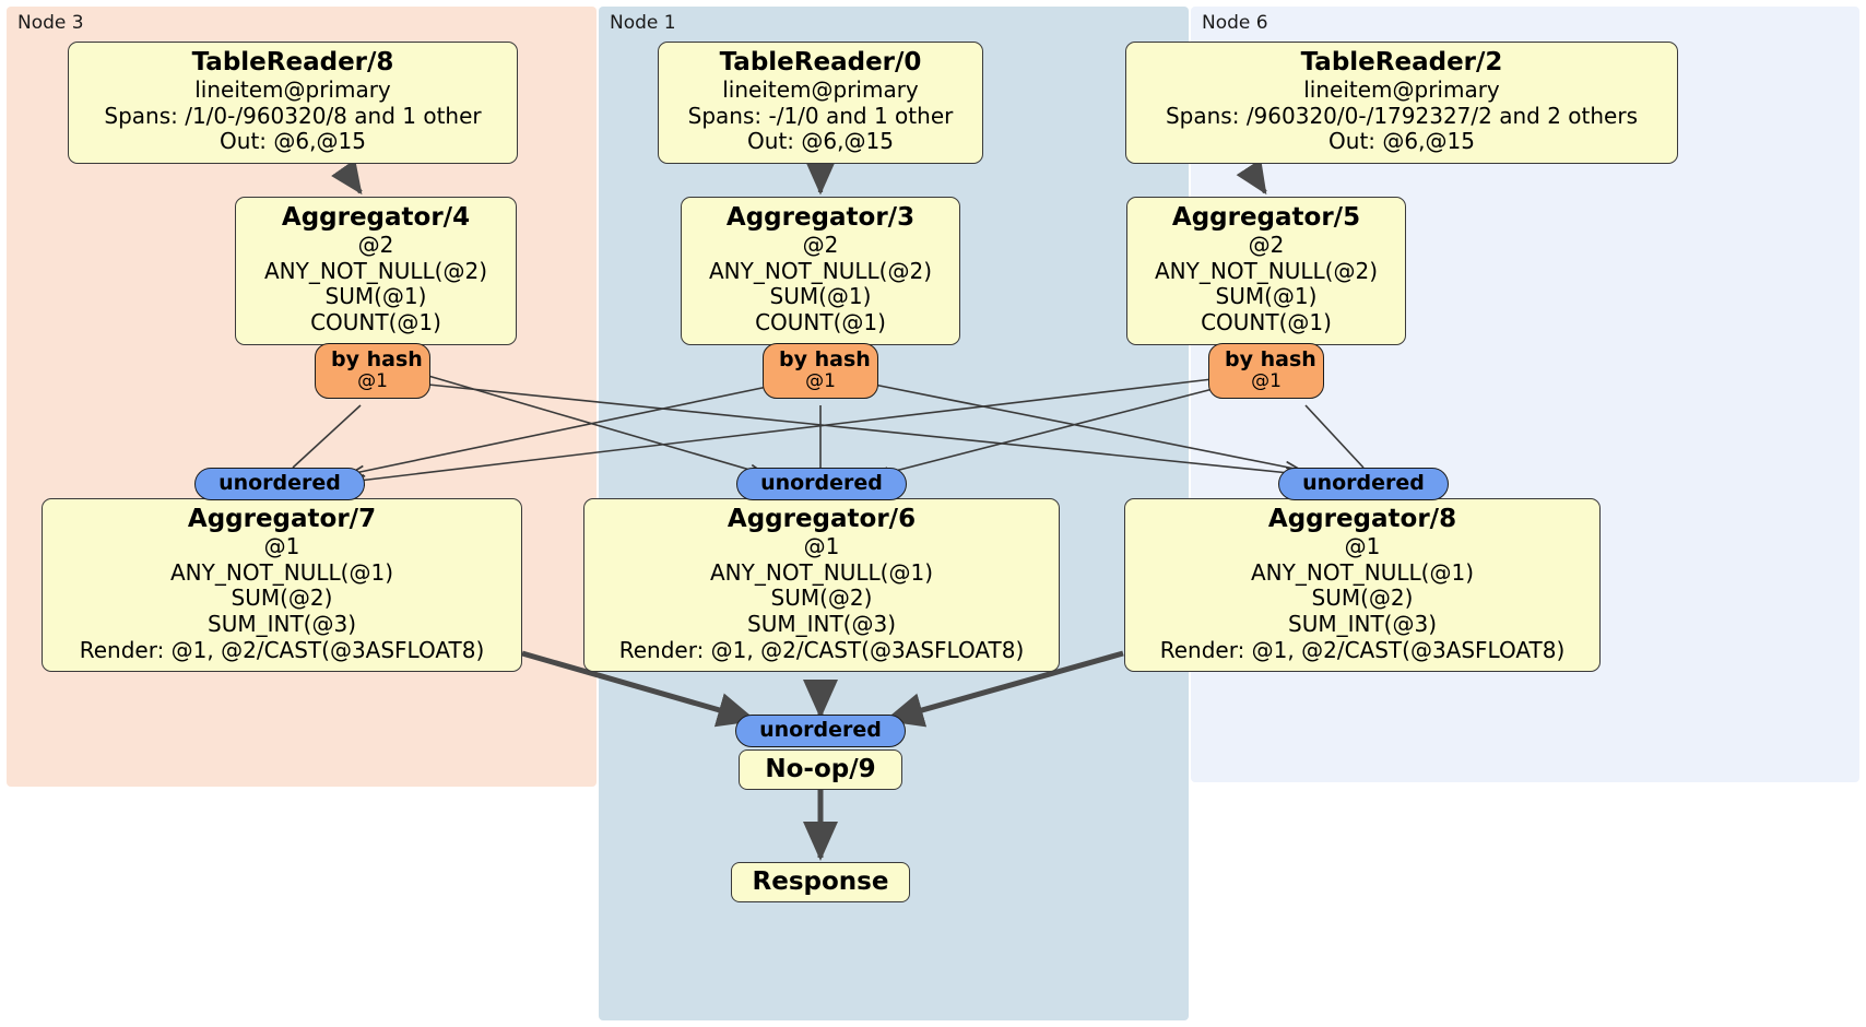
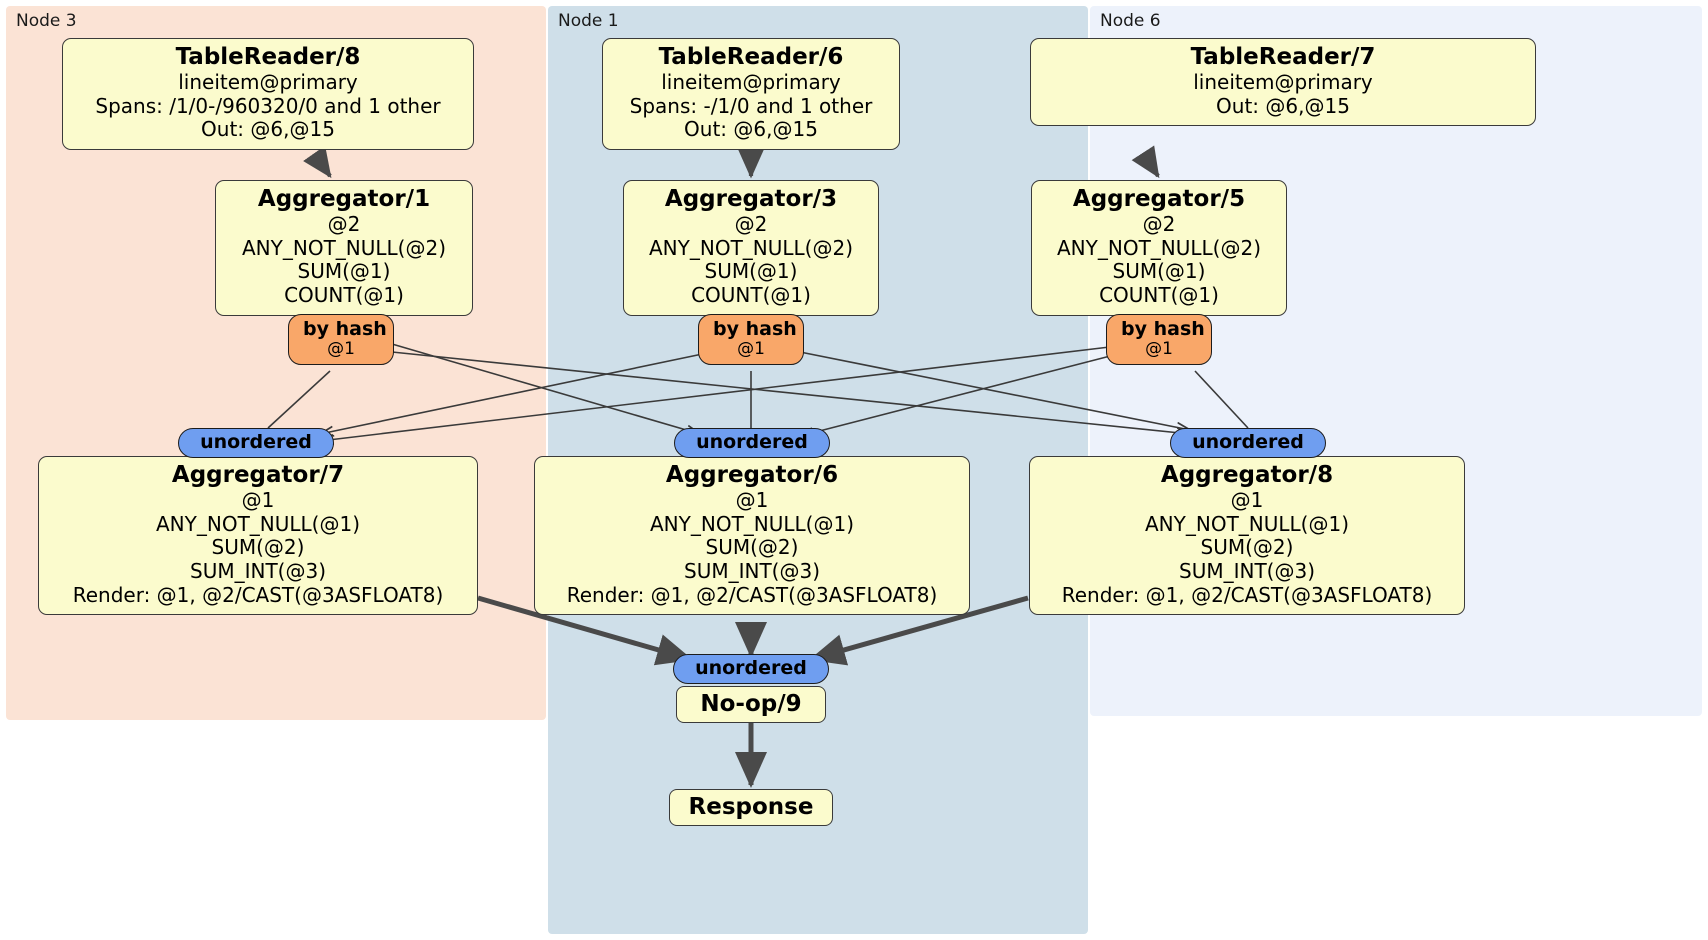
  Node 3
  Node 1
  Node 6
  TableReader/8
  lineitem@primary
- Spans: /1/0-/960320/8 and 1 other
+ Spans: /1/0-/960320/0 and 1 other
  Out: @6,@15
- TableReader/0
+ TableReader/6
  lineitem@primary
  Spans: -/1/0 and 1 other
  Out: @6,@15
- TableReader/2
+ TableReader/7
  lineitem@primary
- Spans: /960320/0-/1792327/2 and 2 others
  Out: @6,@15
- Aggregator/4
+ Aggregator/1
  @2
  ANY_NOT_NULL(@2)
  SUM(@1)
  COUNT(@1)
  Aggregator/3
  @2
  ANY_NOT_NULL(@2)
  SUM(@1)
  COUNT(@1)
  Aggregator/5
  @2
  ANY_NOT_NULL(@2)
  SUM(@1)
  COUNT(@1)
  Aggregator/7
  @1
  ANY_NOT_NULL(@1)
  SUM(@2)
  SUM_INT(@3)
  Render: @1, @2/CAST(@3ASFLOAT8)
  Aggregator/6
  @1
  ANY_NOT_NULL(@1)
  SUM(@2)
  SUM_INT(@3)
  Render: @1, @2/CAST(@3ASFLOAT8)
  Aggregator/8
  @1
  ANY_NOT_NULL(@1)
  SUM(@2)
  SUM_INT(@3)
  Render: @1, @2/CAST(@3ASFLOAT8)
  No-op/9
  Response
  by hash
  @1
  by hash
  @1
  by hash
  @1
  unordered
  unordered
  unordered
  unordered
